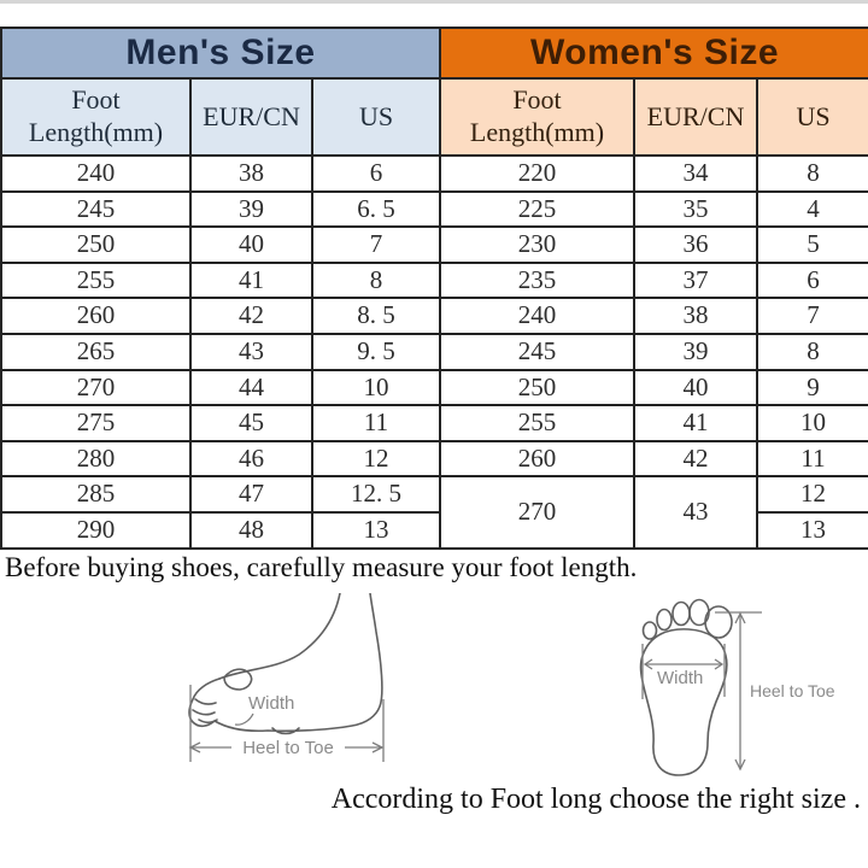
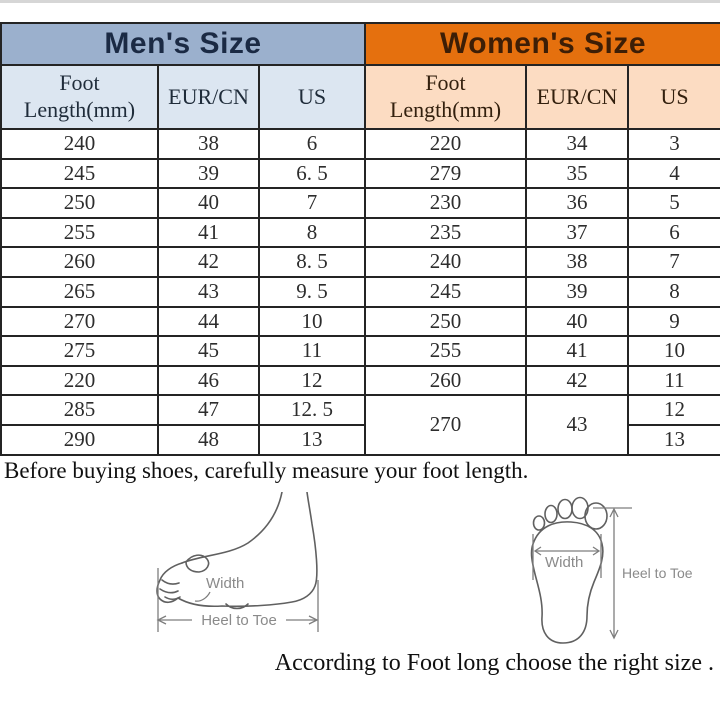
  Men's Size	Women's Size
  Foot Length(mm)	EUR/CN	US	Foot Length(mm)	EUR/CN	US
- 240	38	6	220	34	8
+ 240	38	6	220	34	3
- 245	39	6. 5	225	35	4
+ 245	39	6. 5	279	35	4
  250	40	7	230	36	5
  255	41	8	235	37	6
  260	42	8. 5	240	38	7
  265	43	9. 5	245	39	8
  270	44	10	250	40	9
  275	45	11	255	41	10
- 280	46	12	260	42	11
+ 220	46	12	260	42	11
  285	47	12. 5	270	43	12
  290	48	13	13
  Before buying shoes, carefully measure your foot length.
  Width
  Heel to Toe
  Width
  Heel to Toe
  According to Foot long choose the right size .
